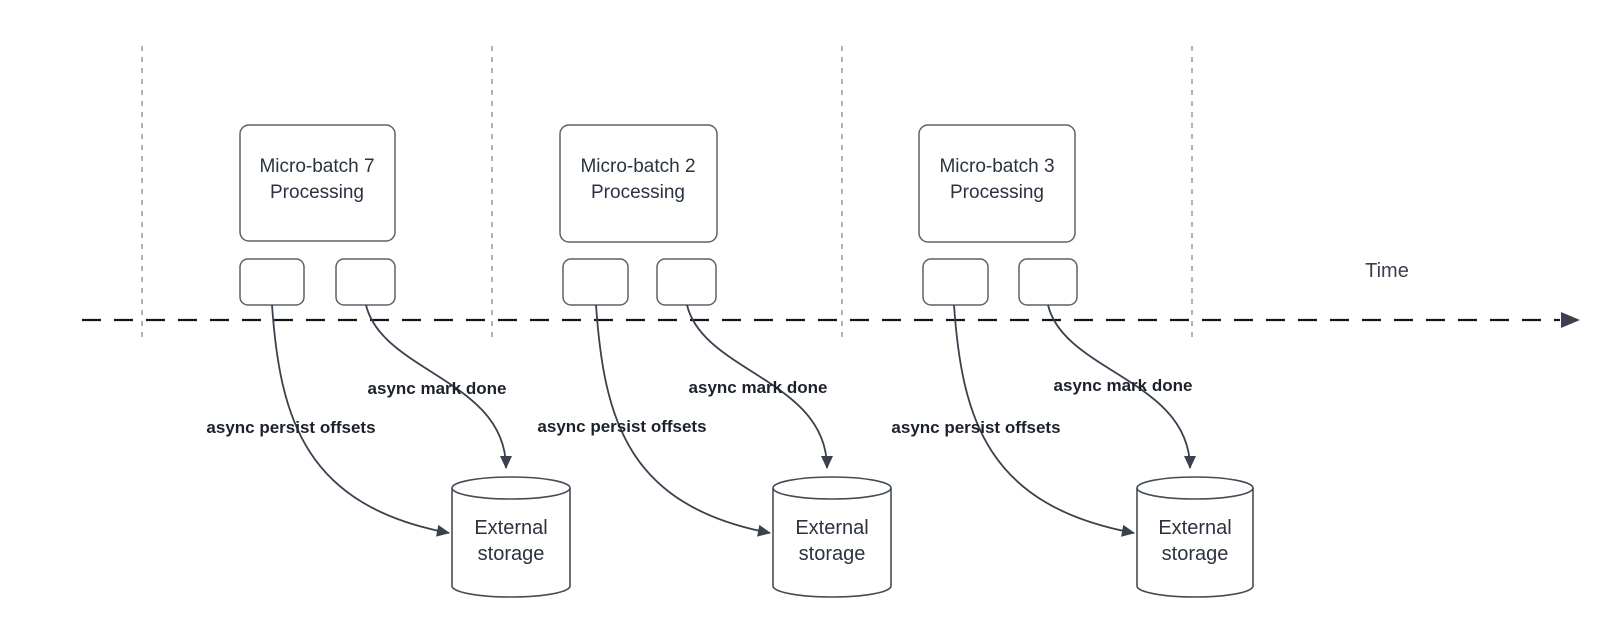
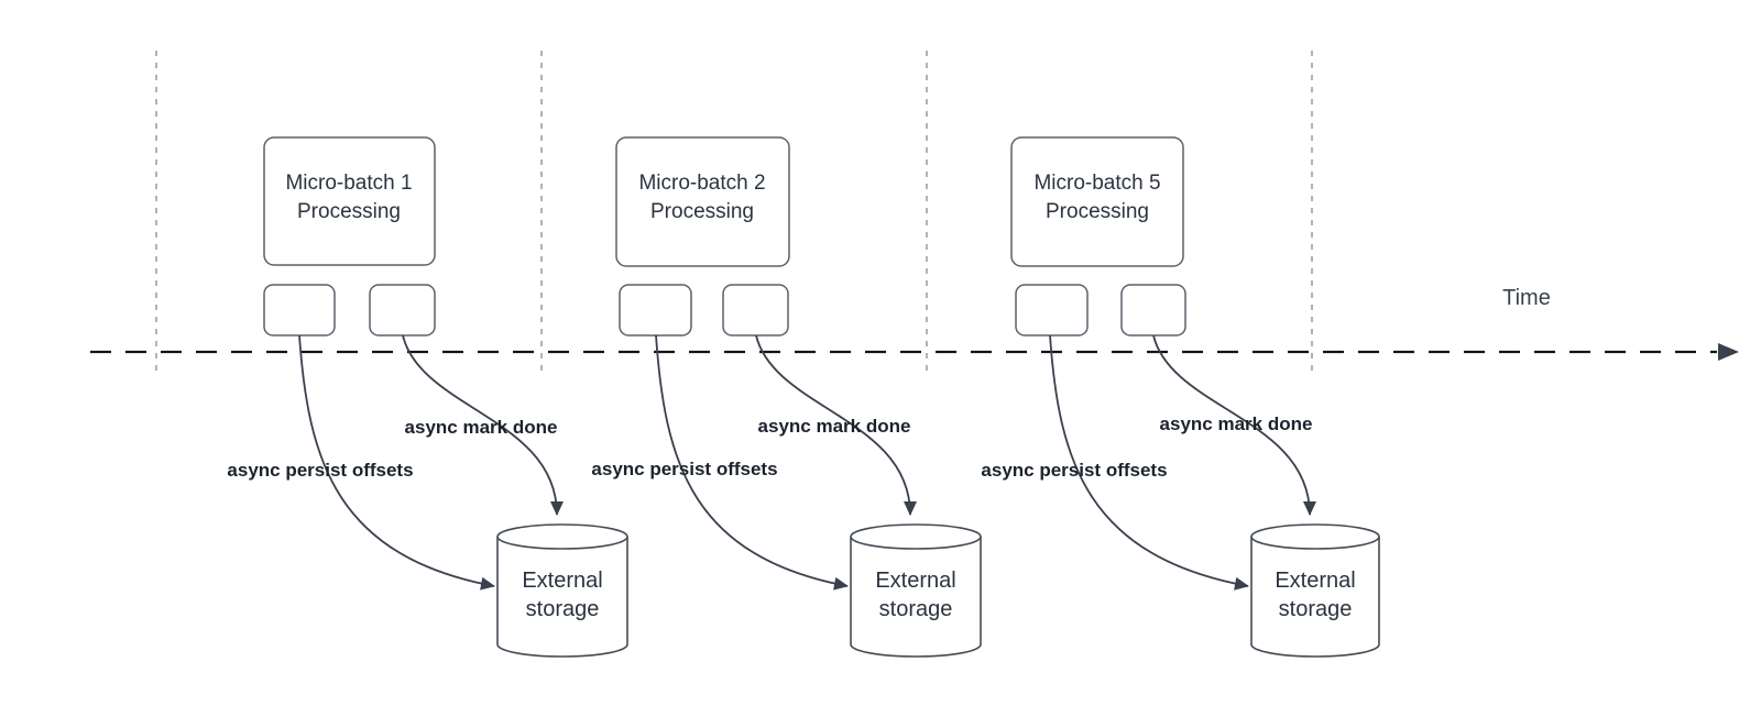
  Time
- Micro-batch 7
+ Micro-batch 1
  Processing
  async persist offsets
  async mark done
  External
  storage
  Micro-batch 2
  Processing
  async persist offsets
  async mark done
  External
  storage
- Micro-batch 3
+ Micro-batch 5
  Processing
  async persist offsets
  async mark done
  External
  storage
